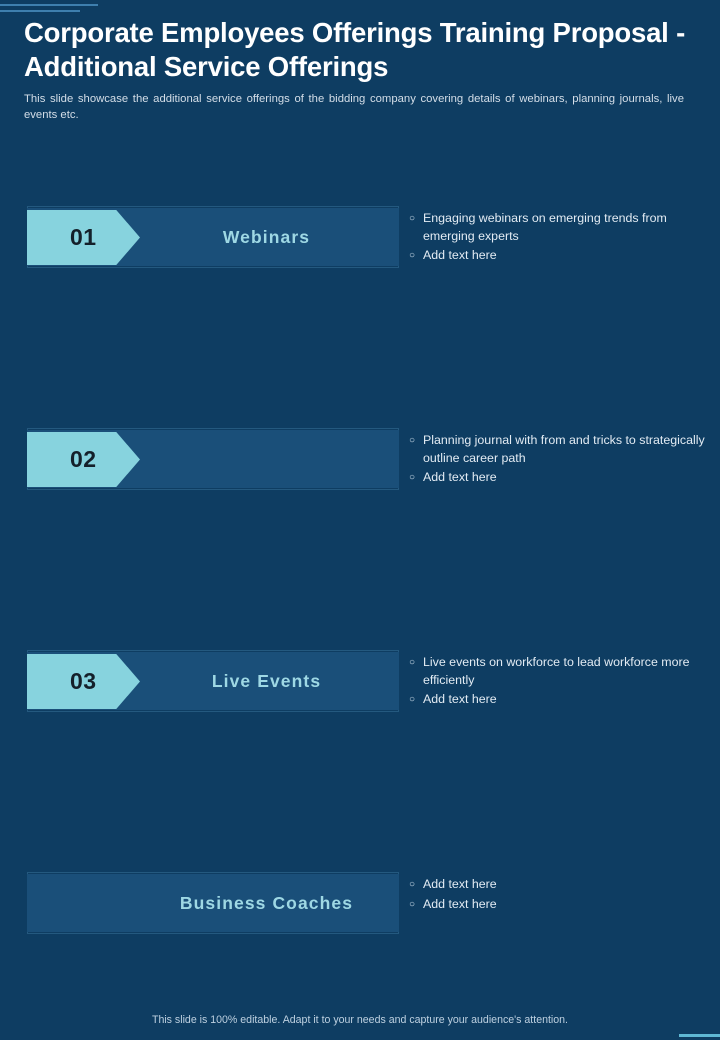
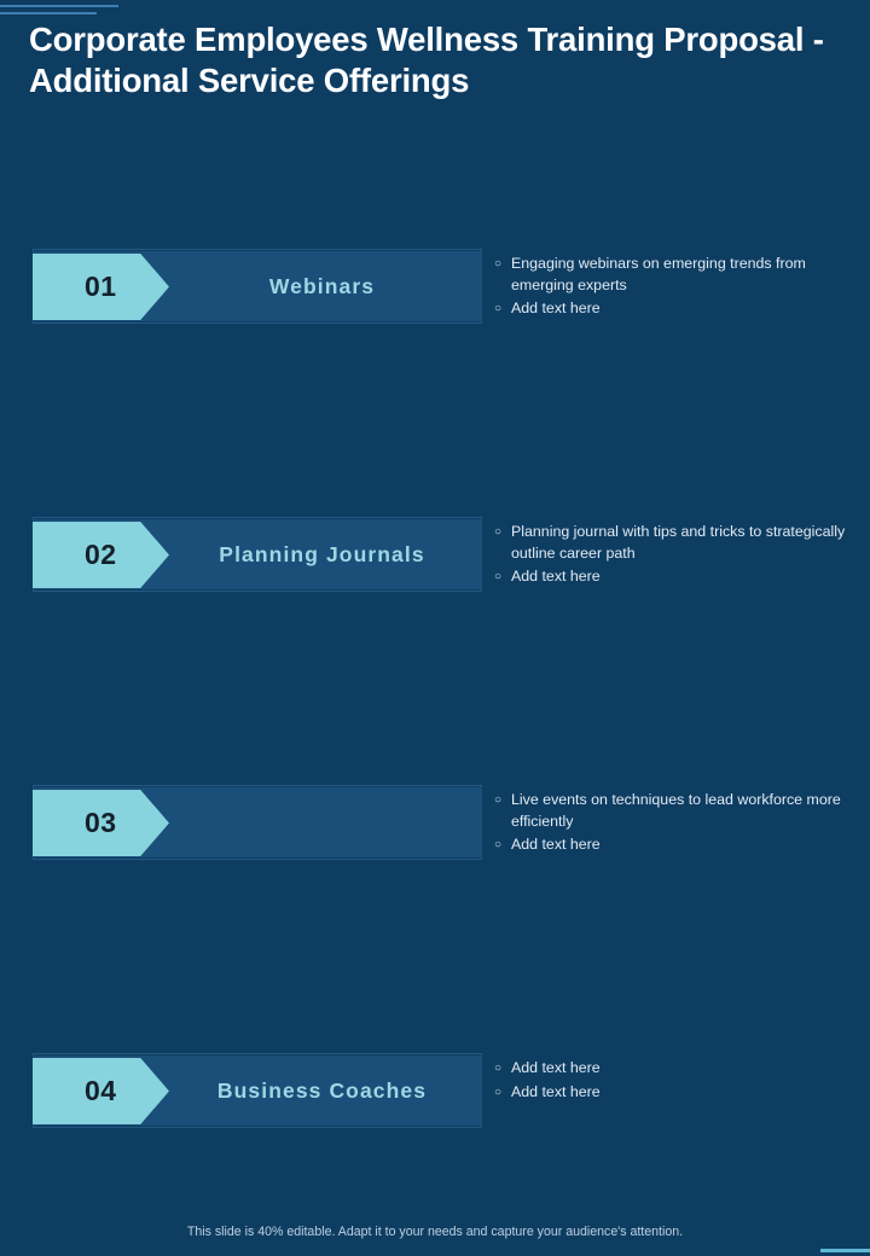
- Corporate Employees Offerings Training Proposal - Additional Service Offerings
+ Corporate Employees Wellness Training Proposal - Additional Service Offerings
- This slide showcase the additional service offerings of the bidding company covering details of webinars, planning journals, live events etc.
  01
  Webinars
  ○
  Engaging webinars on emerging trends from emerging experts
  ○
  Add text here
  02
+ Planning Journals
  ○
- Planning journal with from and tricks to strategically outline career path
+ Planning journal with tips and tricks to strategically outline career path
  ○
  Add text here
  03
- Live Events
  ○
- Live events on workforce to lead workforce more efficiently
+ Live events on techniques to lead workforce more efficiently
  ○
  Add text here
+ 04
  Business Coaches
  ○
  Add text here
  ○
  Add text here
- This slide is 100% editable. Adapt it to your needs and capture your audience's attention.
+ This slide is 40% editable. Adapt it to your needs and capture your audience's attention.
